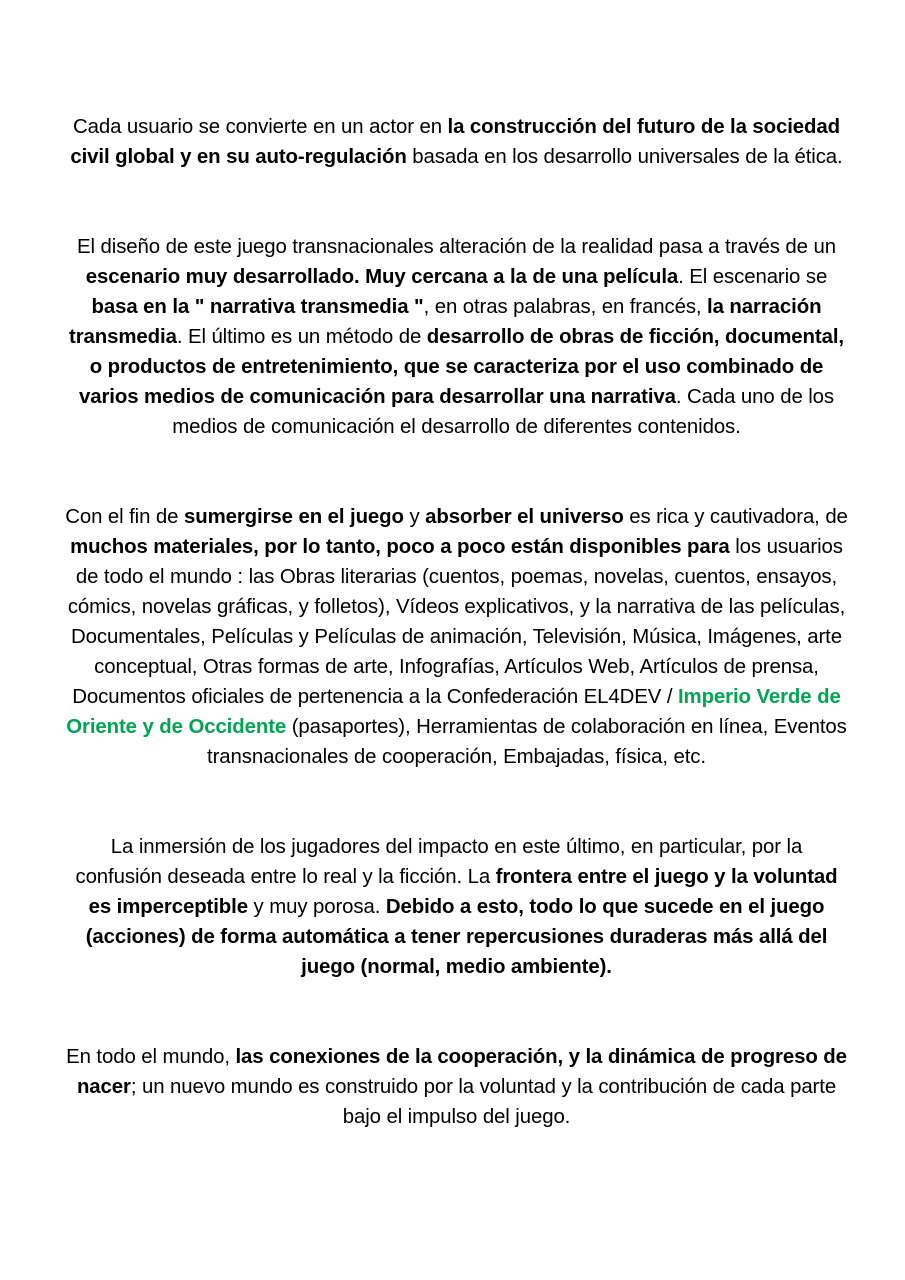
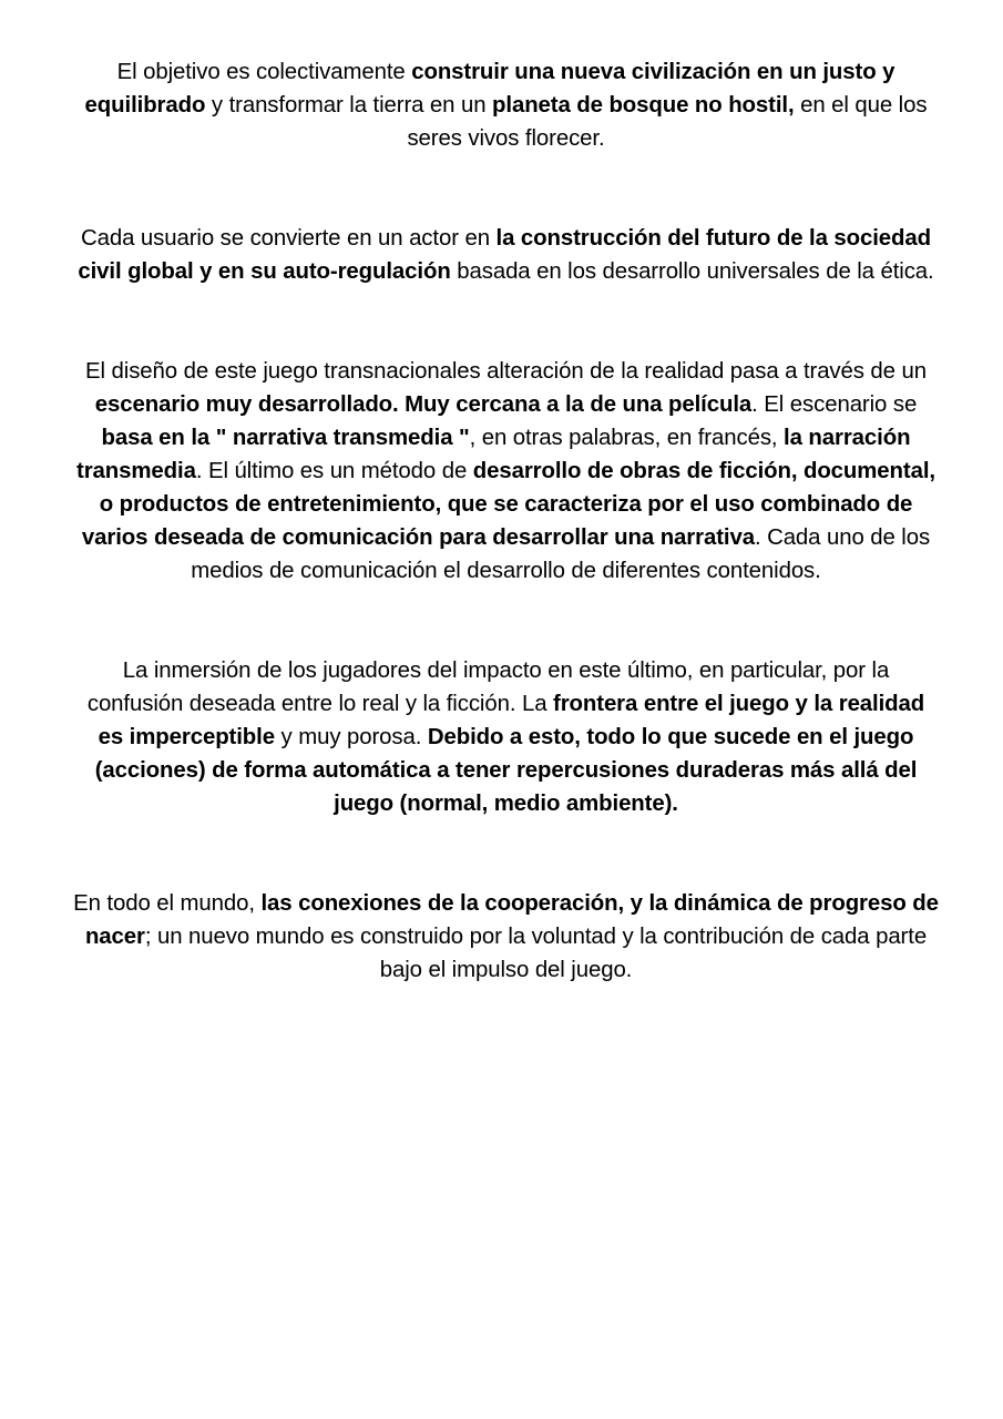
+ El objetivo es colectivamente construir una nueva civilización en un justo y equilibrado y transformar la tierra en un planeta de bosque no hostil, en el que los seres vivos florecer.
  Cada usuario se convierte en un actor en la construcción del futuro de la sociedad civil global y en su auto-regulación basada en los desarrollo universales de la ética.
- El diseño de este juego transnacionales alteración de la realidad pasa a través de un escenario muy desarrollado. Muy cercana a la de una película. El escenario se basa en la " narrativa transmedia ", en otras palabras, en francés, la narración transmedia. El último es un método de desarrollo de obras de ficción, documental, o productos de entretenimiento, que se caracteriza por el uso combinado de varios medios de comunicación para desarrollar una narrativa. Cada uno de los medios de comunicación el desarrollo de diferentes contenidos.
+ El diseño de este juego transnacionales alteración de la realidad pasa a través de un escenario muy desarrollado. Muy cercana a la de una película. El escenario se basa en la " narrativa transmedia ", en otras palabras, en francés, la narración transmedia. El último es un método de desarrollo de obras de ficción, documental, o productos de entretenimiento, que se caracteriza por el uso combinado de varios deseada de comunicación para desarrollar una narrativa. Cada uno de los medios de comunicación el desarrollo de diferentes contenidos.
- Con el fin de sumergirse en el juego y absorber el universo es rica y cautivadora, de muchos materiales, por lo tanto, poco a poco están disponibles para los usuarios de todo el mundo : las Obras literarias (cuentos, poemas, novelas, cuentos, ensayos, cómics, novelas gráficas, y folletos), Vídeos explicativos, y la narrativa de las películas, Documentales, Películas y Películas de animación, Televisión, Música, Imágenes, arte conceptual, Otras formas de arte, Infografías, Artículos Web, Artículos de prensa, Documentos oficiales de pertenencia a la Confederación EL4DEV / Imperio Verde de Oriente y de Occidente (pasaportes), Herramientas de colaboración en línea, Eventos transnacionales de cooperación, Embajadas, física, etc.
- La inmersión de los jugadores del impacto en este último, en particular, por la confusión deseada entre lo real y la ficción. La frontera entre el juego y la voluntad es imperceptible y muy porosa. Debido a esto, todo lo que sucede en el juego (acciones) de forma automática a tener repercusiones duraderas más allá del juego (normal, medio ambiente).
+ La inmersión de los jugadores del impacto en este último, en particular, por la confusión deseada entre lo real y la ficción. La frontera entre el juego y la realidad es imperceptible y muy porosa. Debido a esto, todo lo que sucede en el juego (acciones) de forma automática a tener repercusiones duraderas más allá del juego (normal, medio ambiente).
  En todo el mundo, las conexiones de la cooperación, y la dinámica de progreso de nacer; un nuevo mundo es construido por la voluntad y la contribución de cada parte bajo el impulso del juego.
